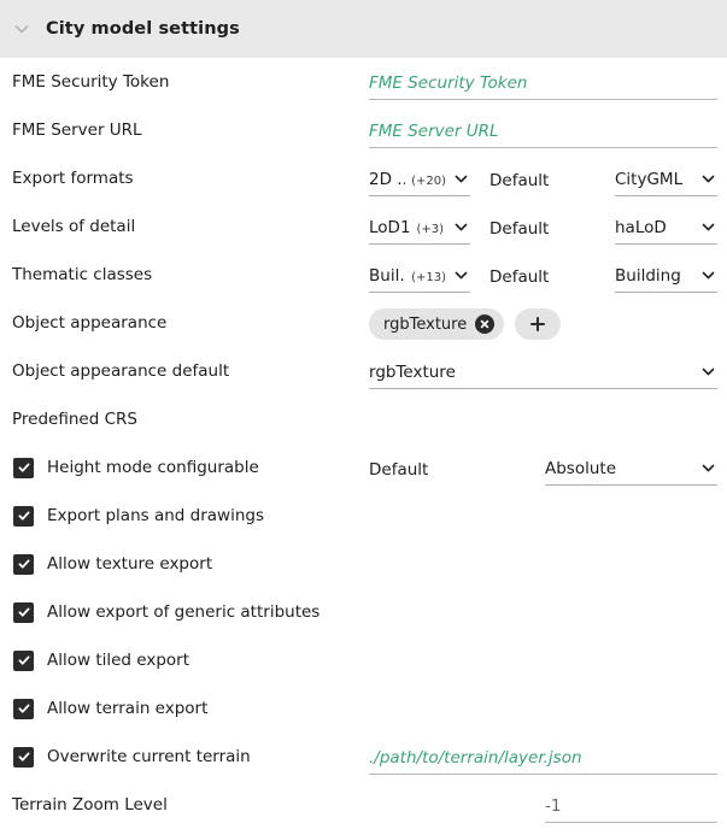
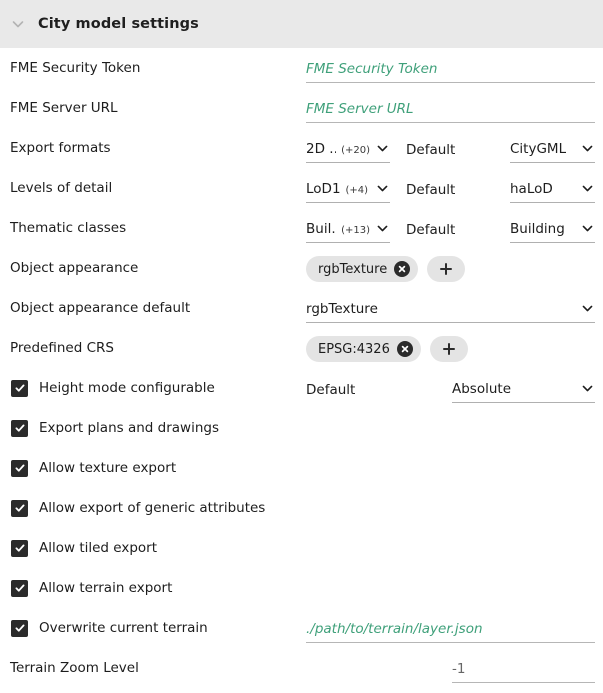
  City model settings
  FME Security Token
  FME Security Token
  FME Server URL
  FME Server URL
  Export formats
  2D ..
  (+20)
  Default
  CityGML
  Levels of detail
  LoD1
- (+3)
+ (+4)
  Default
  haLoD
  Thematic classes
  Buil.
  (+13)
  Default
  Building
  Object appearance
  rgbTexture
  Object appearance default
  rgbTexture
  Predefined CRS
+ EPSG:4326
  Height mode configurable
  Default
  Absolute
  Export plans and drawings
  Allow texture export
  Allow export of generic attributes
  Allow tiled export
  Allow terrain export
  Overwrite current terrain
  ./path/to/terrain/layer.json
  Terrain Zoom Level
  -1
